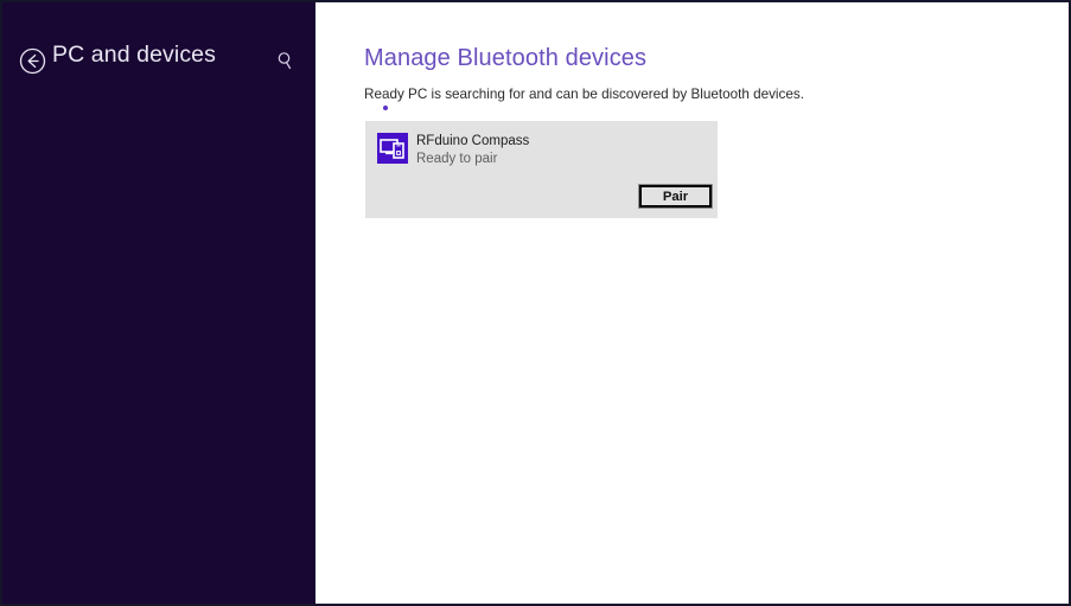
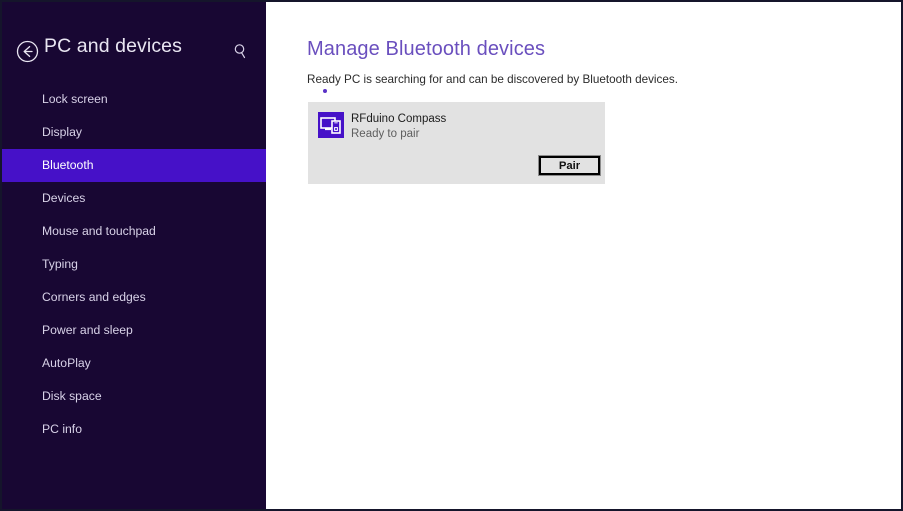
  PC and devices
+ Lock screen
+ Display
+ Bluetooth
+ Devices
+ Mouse and touchpad
+ Typing
+ Corners and edges
+ Power and sleep
+ AutoPlay
+ Disk space
+ PC info
  Manage Bluetooth devices
  Ready PC is searching for and can be discovered by Bluetooth devices.
  RFduino Compass
  Ready to pair
  Pair
